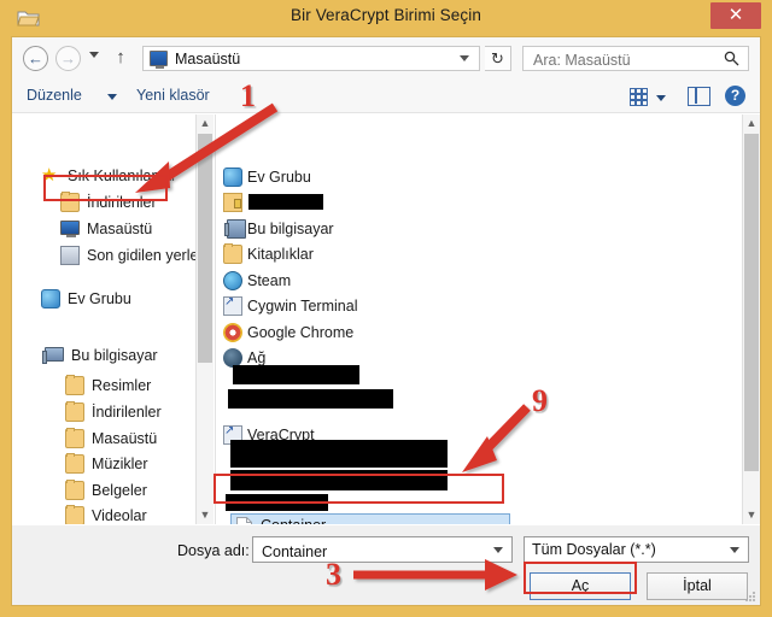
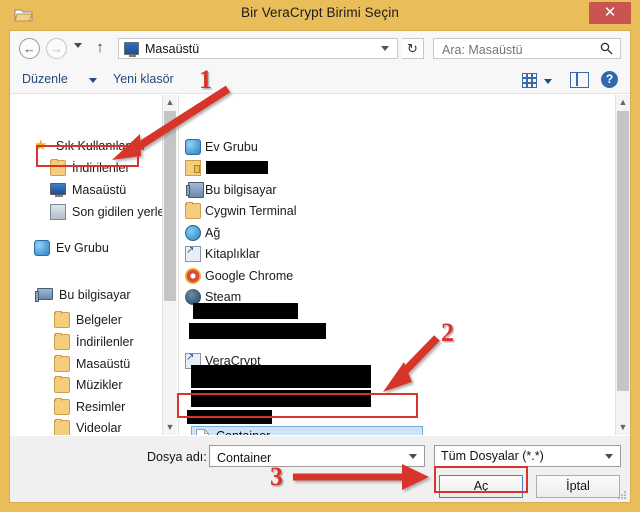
  Bir VeraCrypt Birimi Seçin
  ✕
  ←
  →
  ↑
  Masaüstü
  ↻
  Ara: Masaüstü
  Düzenle
  Yeni klasör
  ?
  ★
  Sık Kullanıla
  İndirilenler
  Masaüstü
  Son gidilen yerle
  Ev Grubu
  Bu bilgisayar
- Resimler
+ Belgeler
  İndirilenler
  Masaüstü
  Müzikler
- Belgeler
+ Resimler
  Videolar
  ▲
  ▼
  Ev Grubu
  Bu bilgisayar
- Kitaplıklar
+ Cygwin Terminal
- Steam
+ Ağ
- Cygwin Terminal
+ Kitaplıklar
  Google Chrome
- Ağ
+ Steam
  VeraCrypt
  ▲
  ▼
  Dosya adı:
  Container
  Tüm Dosyalar (*.*)
  Aç
  İptal
  1
- 9
+ 2
  3
